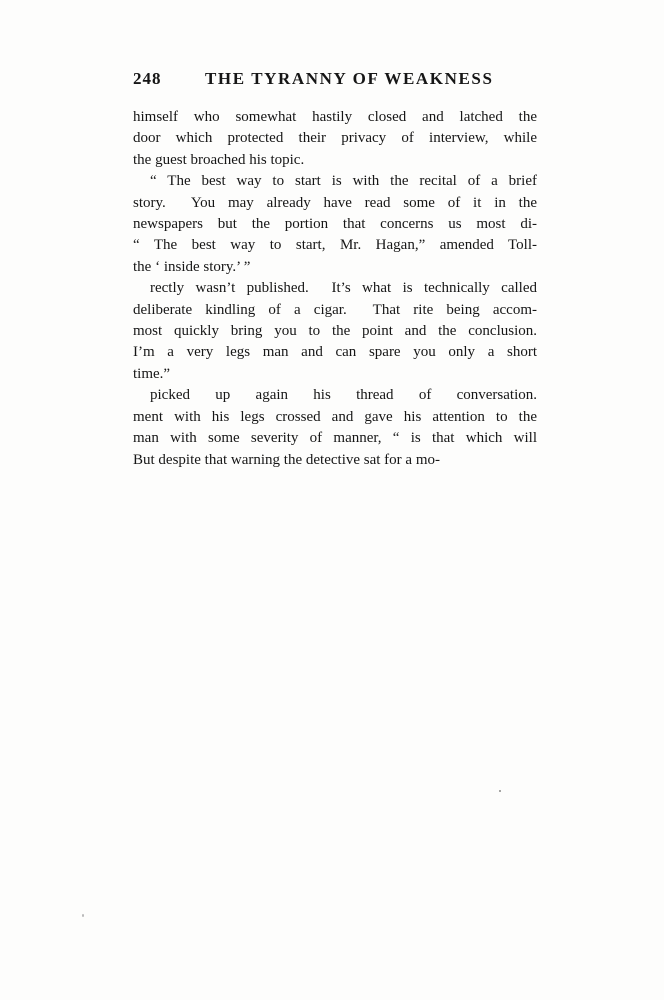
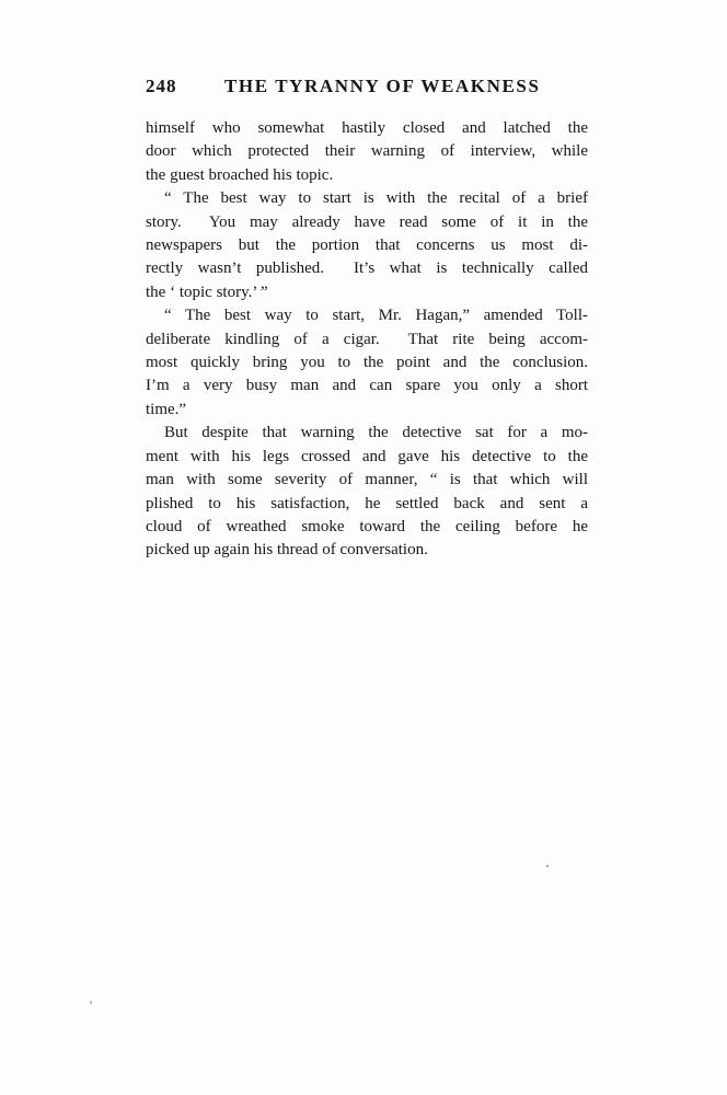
  248
  THE TYRANNY OF WEAKNESS
  himself who somewhat hastily closed and latched the
- door which protected their privacy of interview, while
+ door which protected their warning of interview, while
  the guest broached his topic.
  “ The best way to start is with the recital of a brief
  story. You may already have read some of it in the
  newspapers but the portion that concerns us most di-
- “ The best way to start, Mr. Hagan,” amended Toll-
+ rectly wasn’t published. It’s what is technically called
- the ‘ inside story.’ ”
+ the ‘ topic story.’ ”
- rectly wasn’t published. It’s what is technically called
+ “ The best way to start, Mr. Hagan,” amended Toll-
  deliberate kindling of a cigar. That rite being accom-
  most quickly bring you to the point and the conclusion.
- I’m a very legs man and can spare you only a short
+ I’m a very busy man and can spare you only a short
  time.”
- picked up again his thread of conversation.
+ But despite that warning the detective sat for a mo-
- ment with his legs crossed and gave his attention to the
+ ment with his legs crossed and gave his detective to the
  man with some severity of manner, “ is that which will
+ plished to his satisfaction, he settled back and sent a
+ cloud of wreathed smoke toward the ceiling before he
- But despite that warning the detective sat for a mo-
+ picked up again his thread of conversation.
